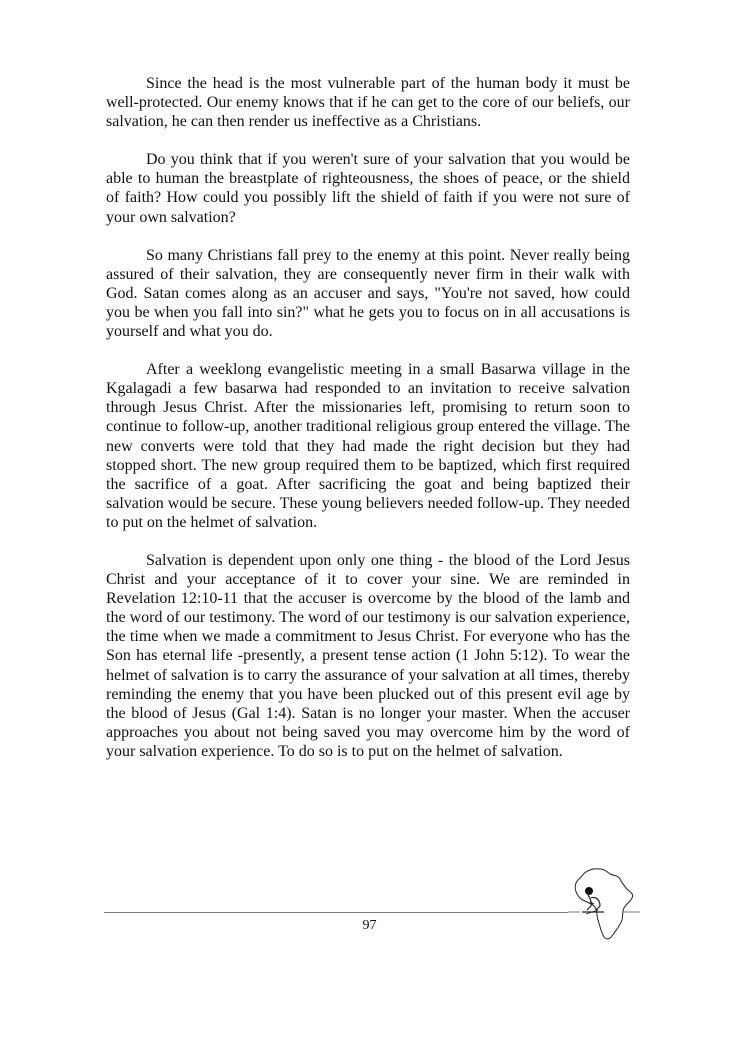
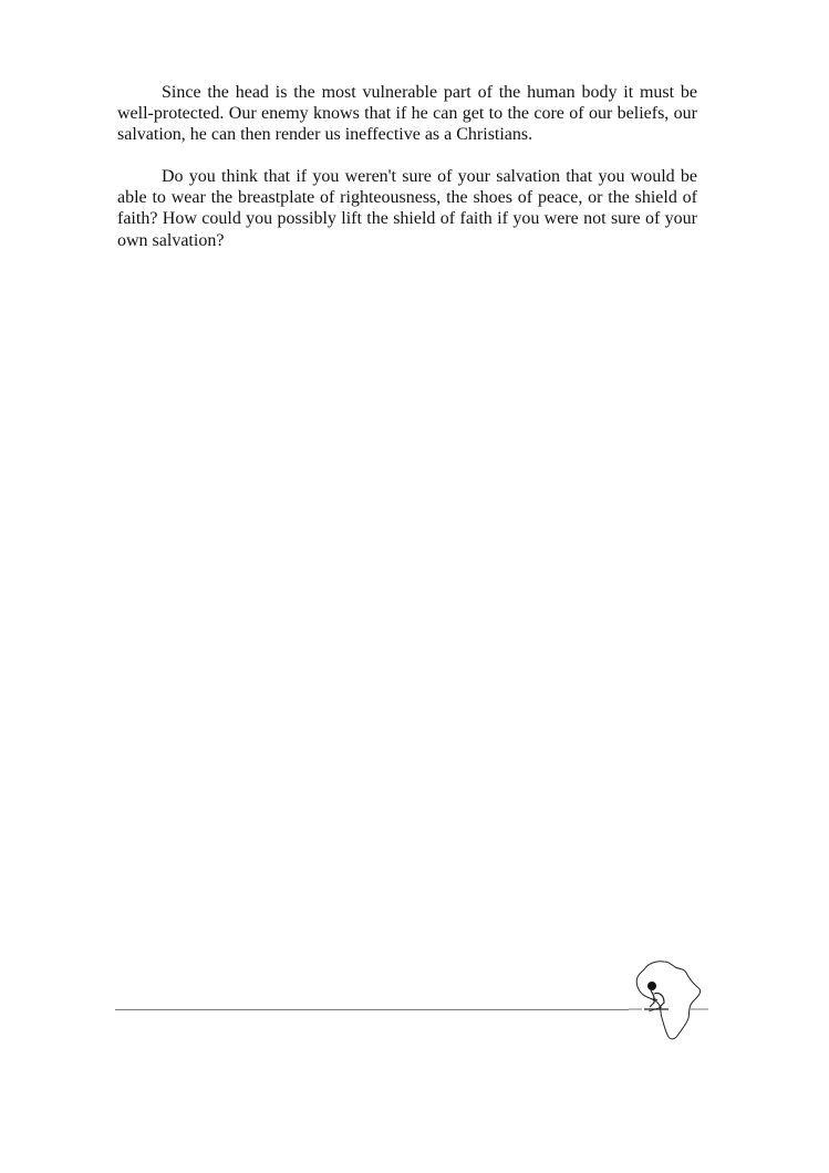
  Since the head is the most vulnerable part of the human body it must be well-protected. Our enemy knows that if he can get to the core of our beliefs, our salvation, he can then render us ineffective as a Christians.
- Do you think that if you weren't sure of your salvation that you would be able to human the breastplate of righteousness, the shoes of peace, or the shield of faith? How could you possibly lift the shield of faith if you were not sure of your own salvation?
+ Do you think that if you weren't sure of your salvation that you would be able to wear the breastplate of righteousness, the shoes of peace, or the shield of faith? How could you possibly lift the shield of faith if you were not sure of your own salvation?
- So many Christians fall prey to the enemy at this point. Never really being assured of their salvation, they are consequently never firm in their walk with God. Satan comes along as an accuser and says, "You're not saved, how could you be when you fall into sin?" what he gets you to focus on in all accusations is yourself and what you do.
- After a weeklong evangelistic meeting in a small Basarwa village in the Kgalagadi a few basarwa had responded to an invitation to receive salvation through Jesus Christ. After the missionaries left, promising to return soon to continue to follow-up, another traditional religious group entered the village. The new converts were told that they had made the right decision but they had stopped short. The new group required them to be baptized, which first required the sacrifice of a goat. After sacrificing the goat and being baptized their salvation would be secure. These young believers needed follow-up. They needed to put on the helmet of salvation.
- Salvation is dependent upon only one thing - the blood of the Lord Jesus Christ and your acceptance of it to cover your sine. We are reminded in Revelation 12:10-11 that the accuser is overcome by the blood of the lamb and the word of our testimony. The word of our testimony is our salvation experience, the time when we made a commitment to Jesus Christ. For everyone who has the Son has eternal life -presently, a present tense action (1 John 5:12). To wear the helmet of salvation is to carry the assurance of your salvation at all times, thereby reminding the enemy that you have been plucked out of this present evil age by the blood of Jesus (Gal 1:4). Satan is no longer your master. When the accuser approaches you about not being saved you may overcome him by the word of your salvation experience. To do so is to put on the helmet of salvation.
- 97
